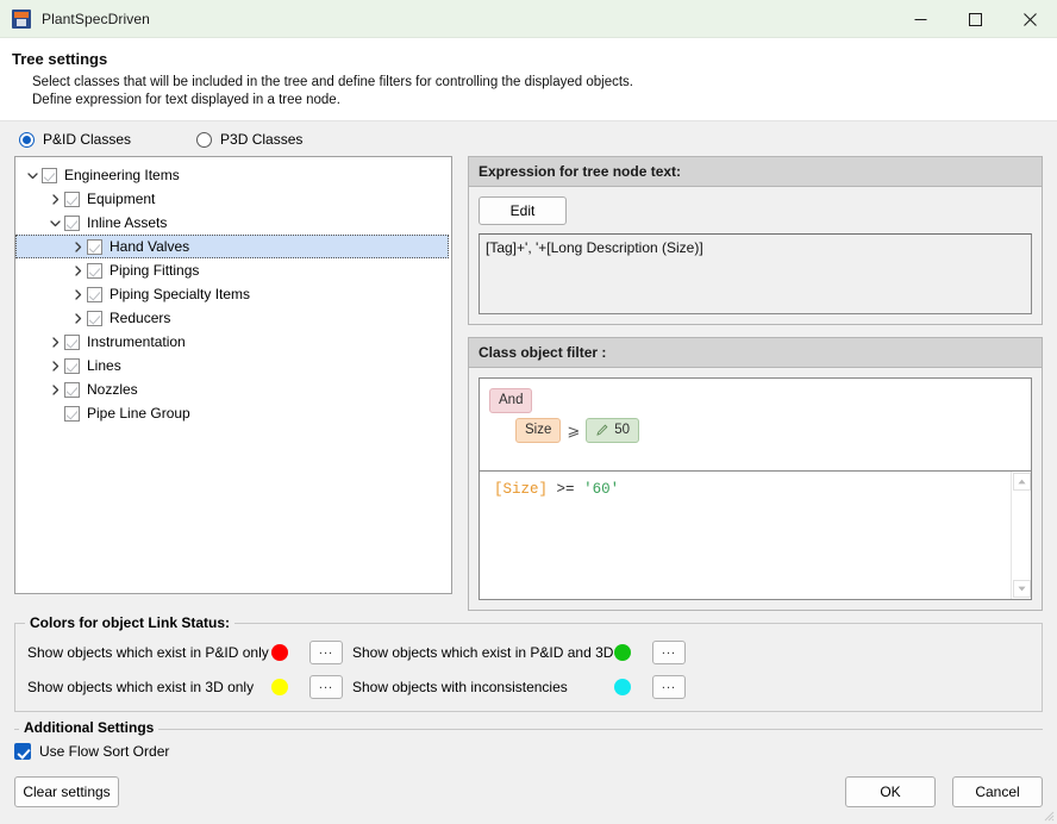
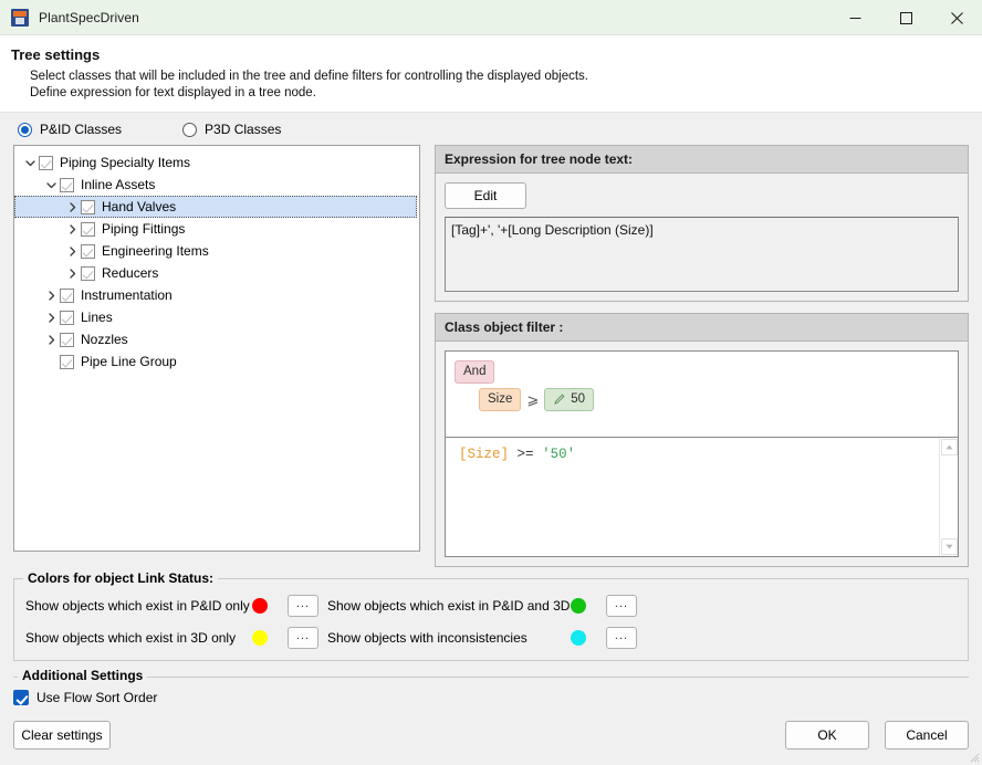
  PlantSpecDriven
  Tree settings
  Select classes that will be included in the tree and define filters for controlling the displayed objects.
  Define expression for text displayed in a tree node.
  P&ID Classes
  P3D Classes
- Engineering Items
+ Piping Specialty Items
- Equipment
  Inline Assets
  Hand Valves
  Piping Fittings
- Piping Specialty Items
+ Engineering Items
  Reducers
  Instrumentation
  Lines
  Nozzles
  Pipe Line Group
  Expression for tree node text:
  Edit
  [Tag]+', '+[Long Description (Size)]
  Class object filter :
  And
  Size
  ⩾
  50
- [Size] >= '60'
+ [Size] >= '50'
  Colors for object Link Status:
  Show objects which exist in P&ID only
  ...
  Show objects which exist in P&ID and 3D
  ...
  Show objects which exist in 3D only
  ...
  Show objects with inconsistencies
  ...
  Additional Settings
  Use Flow Sort Order
  Clear settings
  OK
  Cancel
